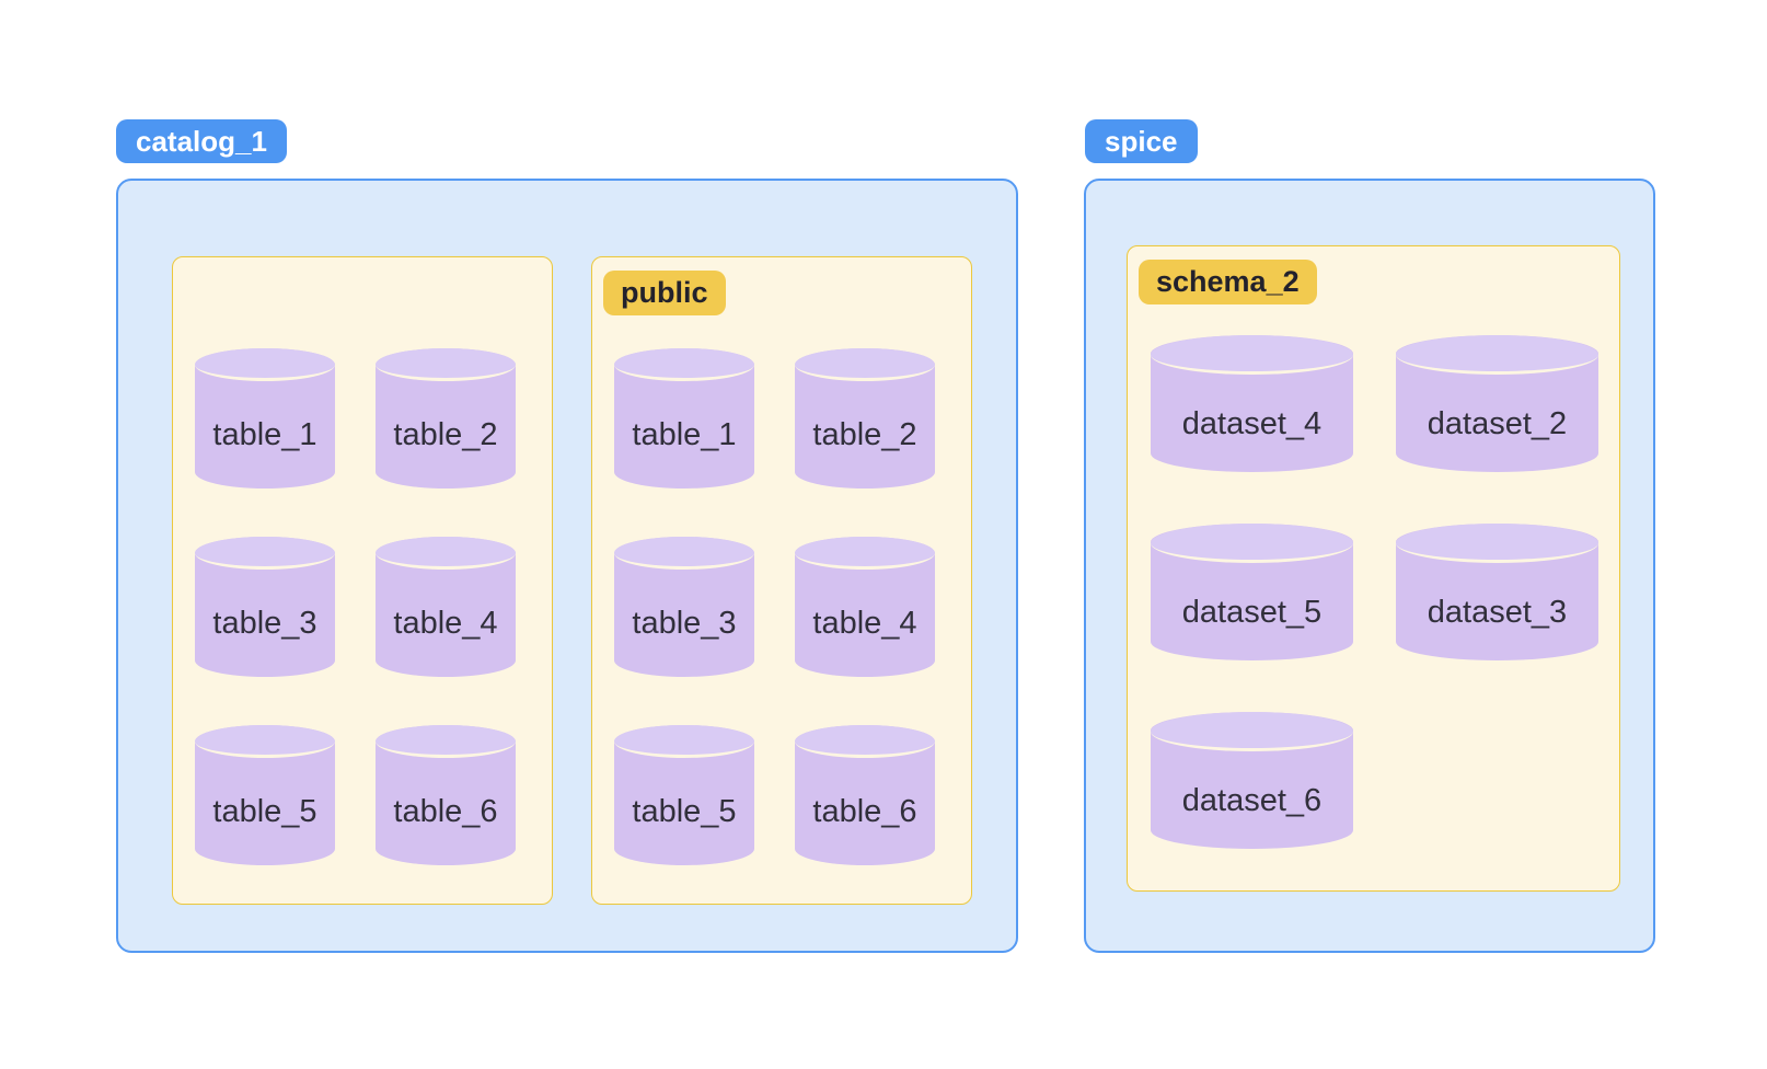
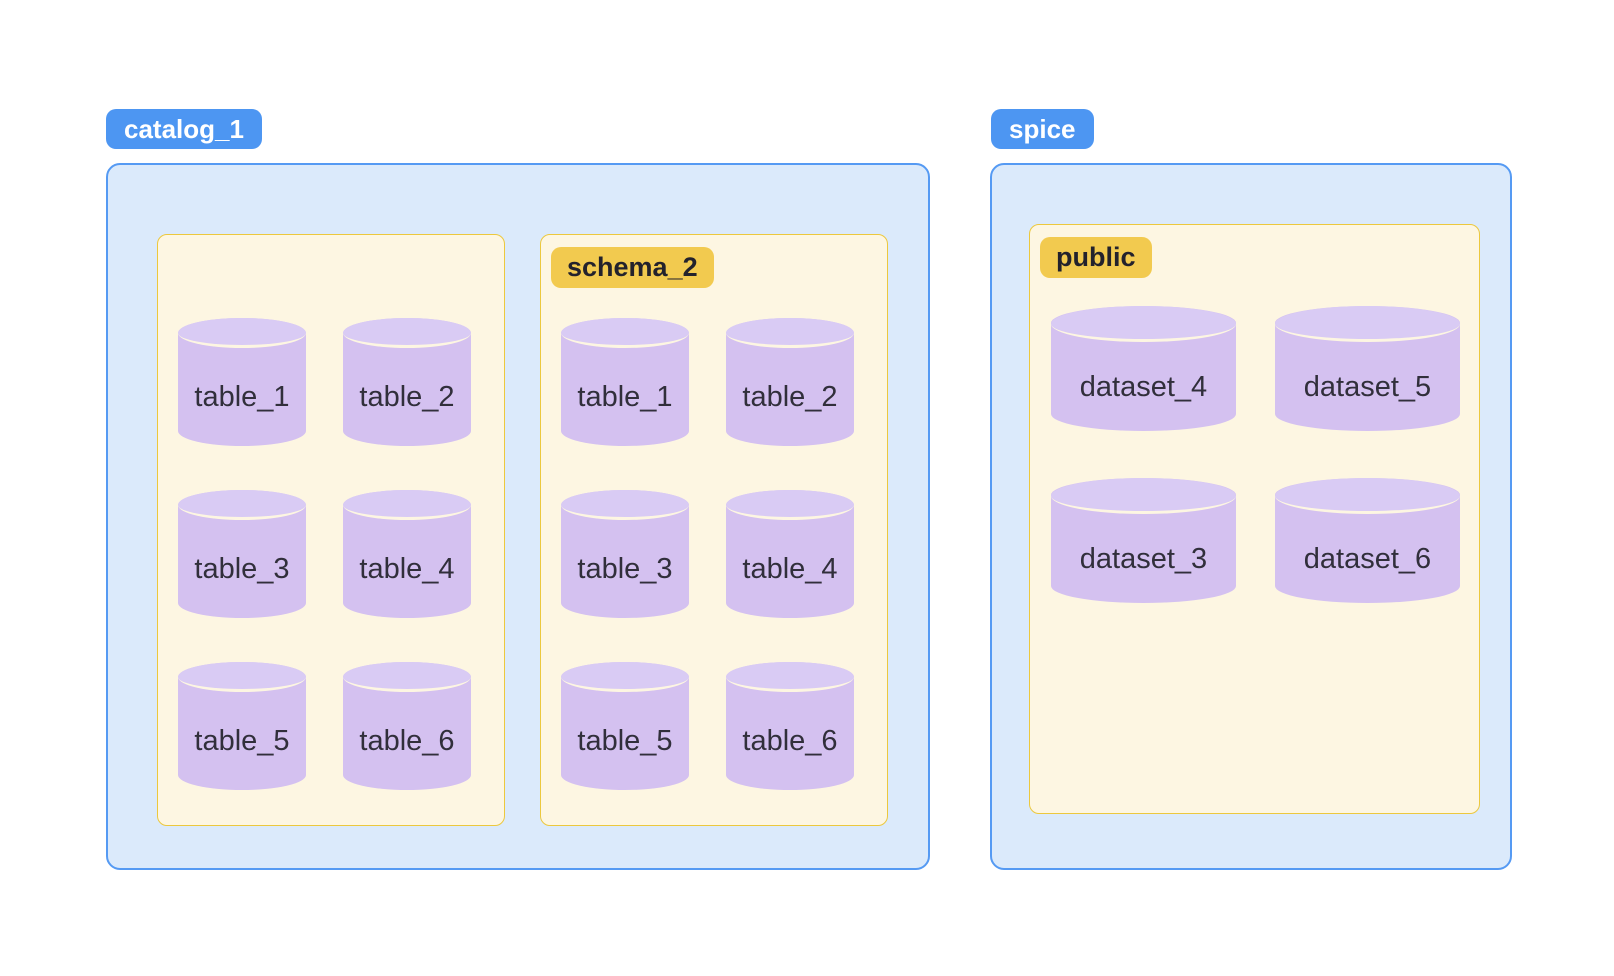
  catalog_1
  table_1
  table_2
  table_3
  table_4
  table_5
  table_6
- public
+ schema_2
  table_1
  table_2
  table_3
  table_4
  table_5
  table_6
  spice
- schema_2
+ public
  dataset_4
- dataset_2
  dataset_5
  dataset_3
  dataset_6
